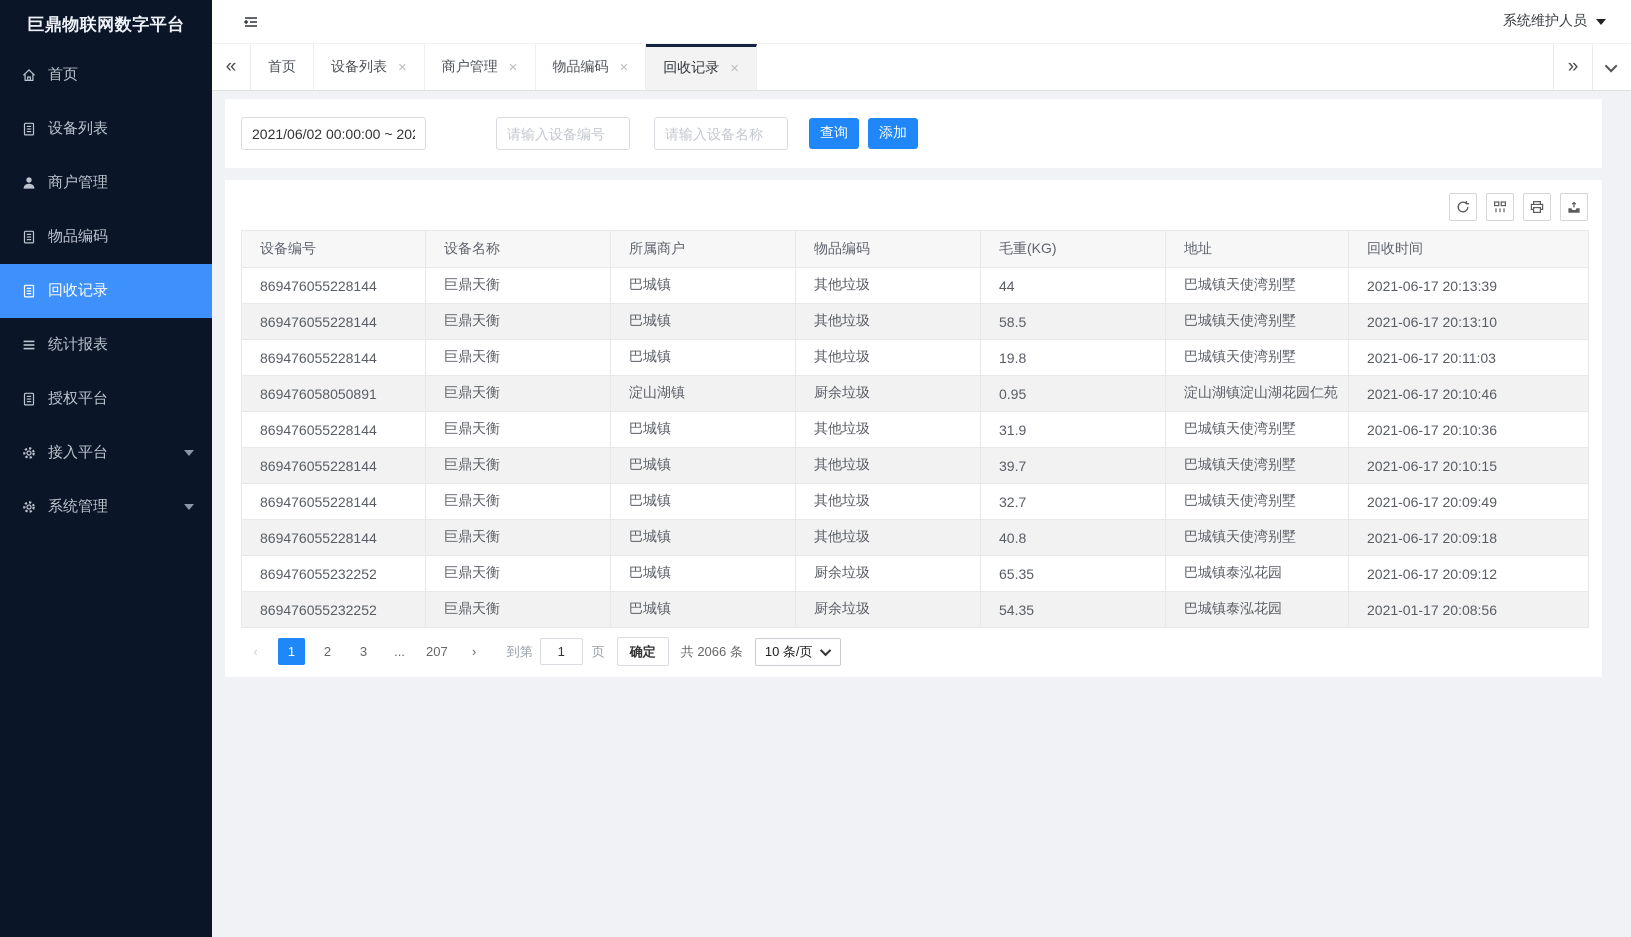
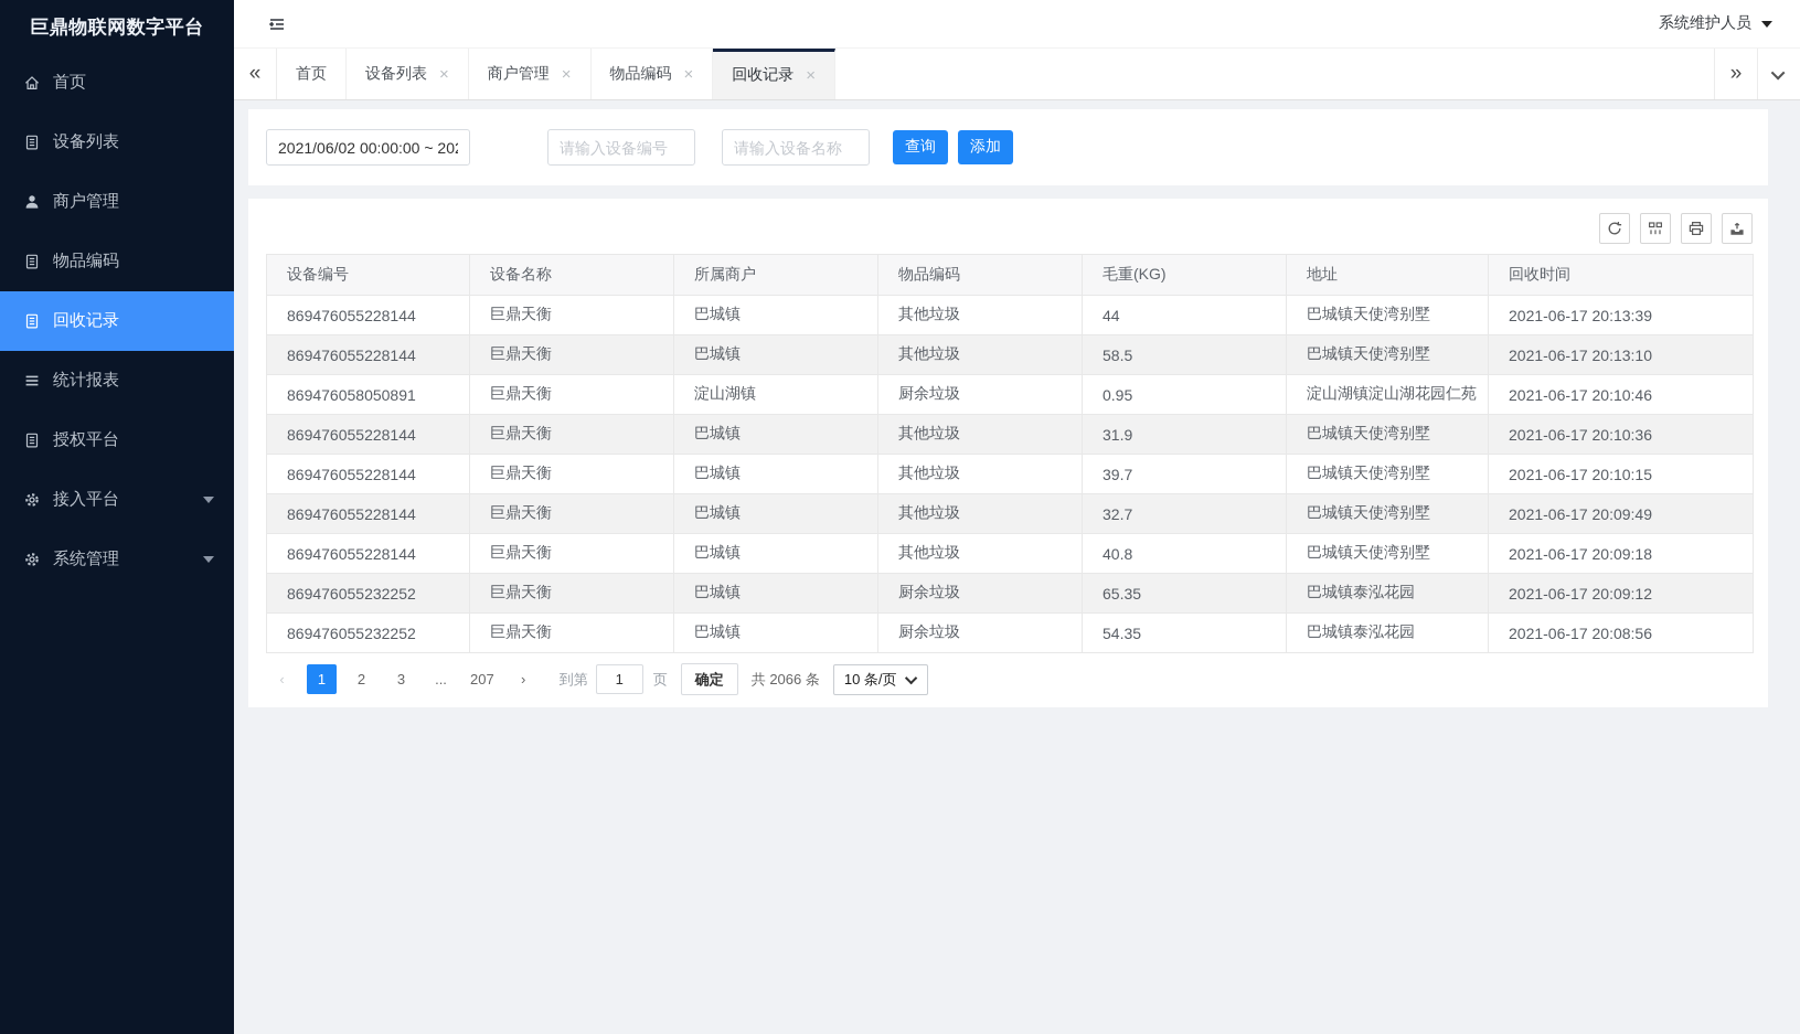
  巨鼎物联网数字平台
  首页
  设备列表
  商户管理
  物品编码
  回收记录
  统计报表
  授权平台
  接入平台
  系统管理
  系统维护人员
  «
  首页
  设备列表
  ×
  商户管理
  ×
  物品编码
  ×
  回收记录
  ×
  »
  2021/06/02 00:00:00 ~ 20
  请输入设备编号
  请输入设备名称
  查询
  添加
  设备编号	设备名称	所属商户	物品编码	毛重(KG)	地址	回收时间
  869476055228144	巨鼎天衡	巴城镇	其他垃圾	44	巴城镇天使湾别墅	2021-06-17 20:13:39
  869476055228144	巨鼎天衡	巴城镇	其他垃圾	58.5	巴城镇天使湾别墅	2021-06-17 20:13:10
- 869476055228144	巨鼎天衡	巴城镇	其他垃圾	19.8	巴城镇天使湾别墅	2021-06-17 20:11:03
  869476058050891	巨鼎天衡	淀山湖镇	厨余垃圾	0.95	淀山湖镇淀山湖花园仁苑	2021-06-17 20:10:46
  869476055228144	巨鼎天衡	巴城镇	其他垃圾	31.9	巴城镇天使湾别墅	2021-06-17 20:10:36
  869476055228144	巨鼎天衡	巴城镇	其他垃圾	39.7	巴城镇天使湾别墅	2021-06-17 20:10:15
  869476055228144	巨鼎天衡	巴城镇	其他垃圾	32.7	巴城镇天使湾别墅	2021-06-17 20:09:49
  869476055228144	巨鼎天衡	巴城镇	其他垃圾	40.8	巴城镇天使湾别墅	2021-06-17 20:09:18
  869476055232252	巨鼎天衡	巴城镇	厨余垃圾	65.35	巴城镇泰泓花园	2021-06-17 20:09:12
- 869476055232252	巨鼎天衡	巴城镇	厨余垃圾	54.35	巴城镇泰泓花园	2021-01-17 20:08:56
+ 869476055232252	巨鼎天衡	巴城镇	厨余垃圾	54.35	巴城镇泰泓花园	2021-06-17 20:08:56
  ‹
  1
  2
  3
  ...
  207
  ›
  到第
  1
  页
  确定
  共 2066 条
  10 条/页
